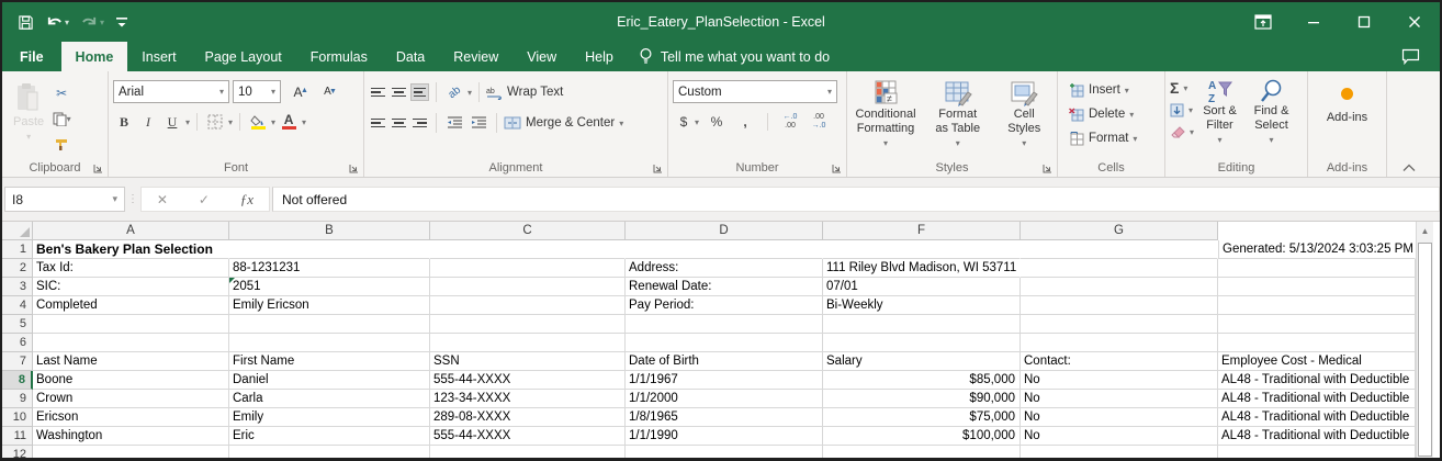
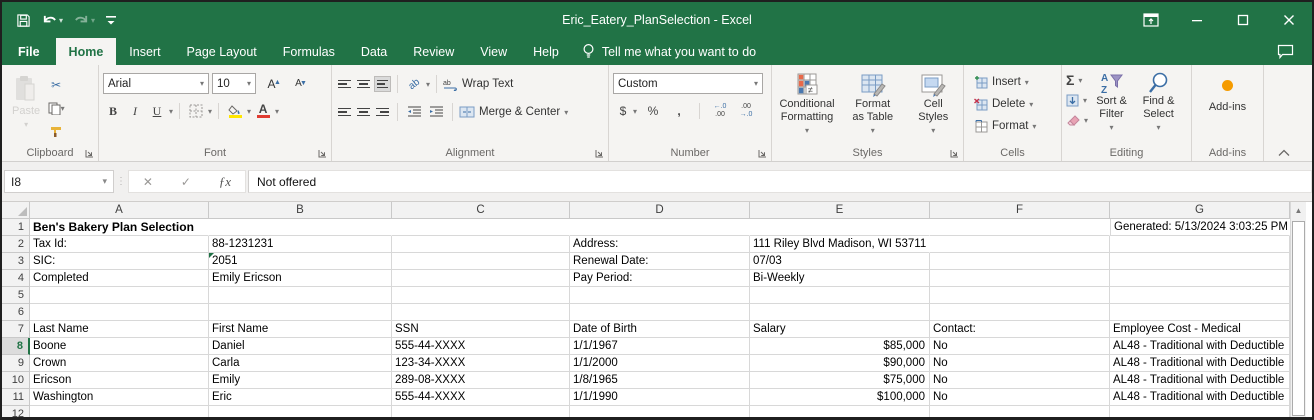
  ▾
  ▾
  Eric_Eatery_PlanSelection - Excel
  File
  Home
  Insert
  Page Layout
  Formulas
  Data
  Review
  View
  Help
  Tell me what you want to do
  Paste
  ▾
  ✂
  ▾
  Clipboard
  Arial
  ▾
  10
  ▾
  A
  A
  B
  I
  U
  ▾
  ▾
  ▾
  A
  ▾
  Font
  ▾
  Wrap Text
  Merge & Center
  ▾
  Alignment
  Custom
  ▾
  $
  ▾
  %
  ,
  Number
  ≠
  Conditional Formatting
  ▾
  Format as Table
  ▾
  Cell Styles
  ▾
  Styles
  Insert
  ▾
  Delete
  ▾
  Format
  ▾
  Cells
  Σ
  ▾
  ▾
  ▾
  A
  Z
  Sort & Filter
  ▾
  Find & Select
  ▾
  Editing
  Add-ins
  Add-ins
  I8
  ▾
  ⋮
  ✕
  ✓
  ƒx
  Not offered
  A
  B
  C
  D
+ E
  F
  G
  1
  Ben's Bakery Plan Selection
  Generated: 5/13/2024 3:03:25 PM
  2
  Tax Id:
  88-1231231
  Address:
  111 Riley Blvd Madison, WI 53711
  3
  SIC:
  2051
  Renewal Date:
- 07/01
+ 07/03
  4
  Completed
  Emily Ericson
  Pay Period:
  Bi-Weekly
  5
  6
  7
  Last Name
  First Name
  SSN
  Date of Birth
  Salary
  Contact:
  Employee Cost - Medical
  8
  Boone
  Daniel
  555-44-XXXX
  1/1/1967
  $85,000
  No
  AL48 - Traditional with Deductible
  9
  Crown
  Carla
  123-34-XXXX
  1/1/2000
  $90,000
  No
  AL48 - Traditional with Deductible
  10
  Ericson
  Emily
  289-08-XXXX
  1/8/1965
  $75,000
  No
  AL48 - Traditional with Deductible
  11
  Washington
  Eric
  555-44-XXXX
  1/1/1990
  $100,000
  No
  AL48 - Traditional with Deductible
  12
  ▲
